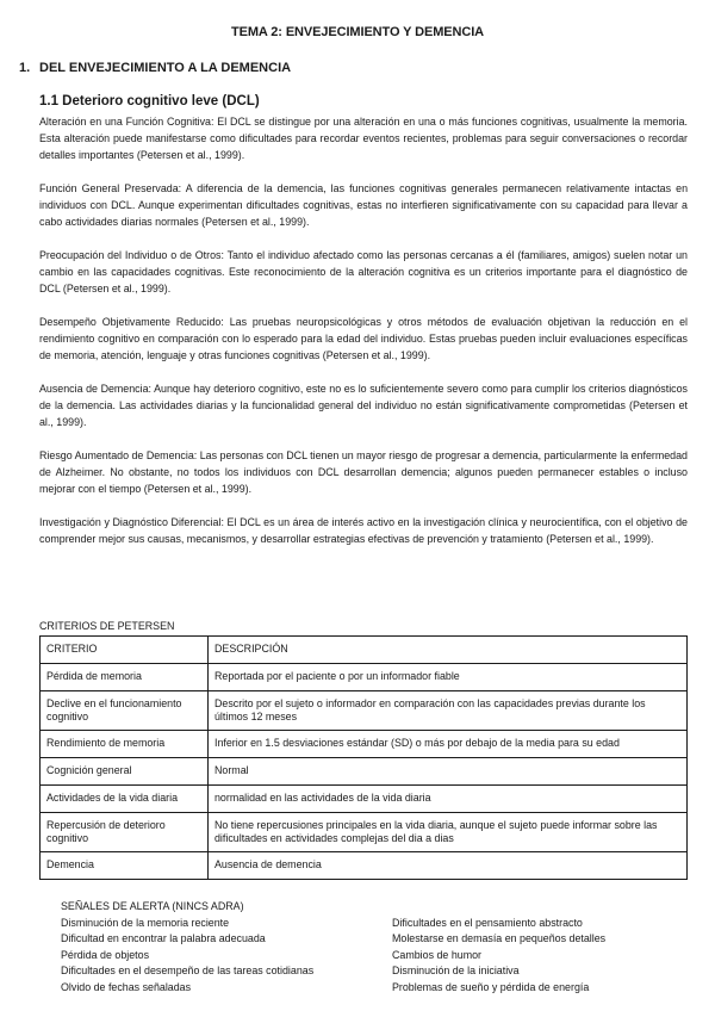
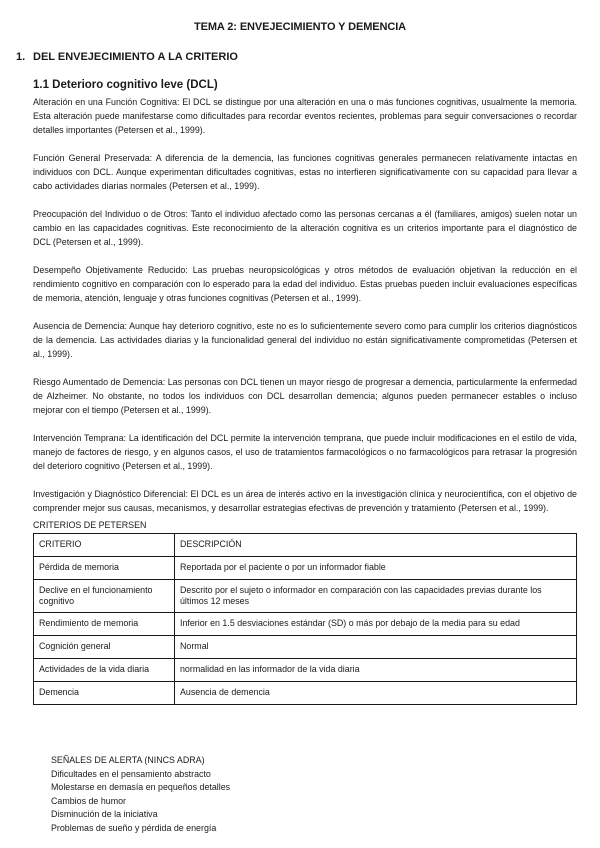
  TEMA 2: ENVEJECIMIENTO Y DEMENCIA
- 1. DEL ENVEJECIMIENTO A LA DEMENCIA
+ 1. DEL ENVEJECIMIENTO A LA CRITERIO
  1.1 Deterioro cognitivo leve (DCL)
  Alteración en una Función Cognitiva: El DCL se distingue por una alteración en una o más funciones cognitivas, usualmente la memoria. Esta alteración puede manifestarse como dificultades para recordar eventos recientes, problemas para seguir conversaciones o recordar detalles importantes (Petersen et al., 1999).
  Función General Preservada: A diferencia de la demencia, las funciones cognitivas generales permanecen relativamente intactas en individuos con DCL. Aunque experimentan dificultades cognitivas, estas no interfieren significativamente con su capacidad para llevar a cabo actividades diarias normales (Petersen et al., 1999).
  Preocupación del Individuo o de Otros: Tanto el individuo afectado como las personas cercanas a él (familiares, amigos) suelen notar un cambio en las capacidades cognitivas. Este reconocimiento de la alteración cognitiva es un criterios importante para el diagnóstico de DCL (Petersen et al., 1999).
  Desempeño Objetivamente Reducido: Las pruebas neuropsicológicas y otros métodos de evaluación objetivan la reducción en el rendimiento cognitivo en comparación con lo esperado para la edad del individuo. Estas pruebas pueden incluir evaluaciones específicas de memoria, atención, lenguaje y otras funciones cognitivas (Petersen et al., 1999).
  Ausencia de Demencia: Aunque hay deterioro cognitivo, este no es lo suficientemente severo como para cumplir los criterios diagnósticos de la demencia. Las actividades diarias y la funcionalidad general del individuo no están significativamente comprometidas (Petersen et al., 1999).
  Riesgo Aumentado de Demencia: Las personas con DCL tienen un mayor riesgo de progresar a demencia, particularmente la enfermedad de Alzheimer. No obstante, no todos los individuos con DCL desarrollan demencia; algunos pueden permanecer estables o incluso mejorar con el tiempo (Petersen et al., 1999).
+ Intervención Temprana: La identificación del DCL permite la intervención temprana, que puede incluir modificaciones en el estilo de vida, manejo de factores de riesgo, y en algunos casos, el uso de tratamientos farmacológicos o no farmacológicos para retrasar la progresión del deterioro cognitivo (Petersen et al., 1999).
  Investigación y Diagnóstico Diferencial: El DCL es un área de interés activo en la investigación clínica y neurocientífica, con el objetivo de comprender mejor sus causas, mecanismos, y desarrollar estrategias efectivas de prevención y tratamiento (Petersen et al., 1999).
  CRITERIOS DE PETERSEN
  CRITERIO	DESCRIPCIÓN
  Pérdida de memoria	Reportada por el paciente o por un informador fiable
  Declive en el funcionamiento cognitivo	Descrito por el sujeto o informador en comparación con las capacidades previas durante los últimos 12 meses
  Rendimiento de memoria	Inferior en 1.5 desviaciones estándar (SD) o más por debajo de la media para su edad
  Cognición general	Normal
- Actividades de la vida diaria	normalidad en las actividades de la vida diaria
+ Actividades de la vida diaria	normalidad en las informador de la vida diaria
- Repercusión de deterioro cognitivo	No tiene repercusiones principales en la vida diaria, aunque el sujeto puede informar sobre las dificultades en actividades complejas del dia a dias
  Demencia	Ausencia de demencia
  SEÑALES DE ALERTA (NINCS ADRA)
- Disminución de la memoria reciente
- Dificultad en encontrar la palabra adecuada
- Pérdida de objetos
- Dificultades en el desempeño de las tareas cotidianas
- Olvido de fechas señaladas
  Dificultades en el pensamiento abstracto
  Molestarse en demasía en pequeños detalles
  Cambios de humor
  Disminución de la iniciativa
  Problemas de sueño y pérdida de energía
